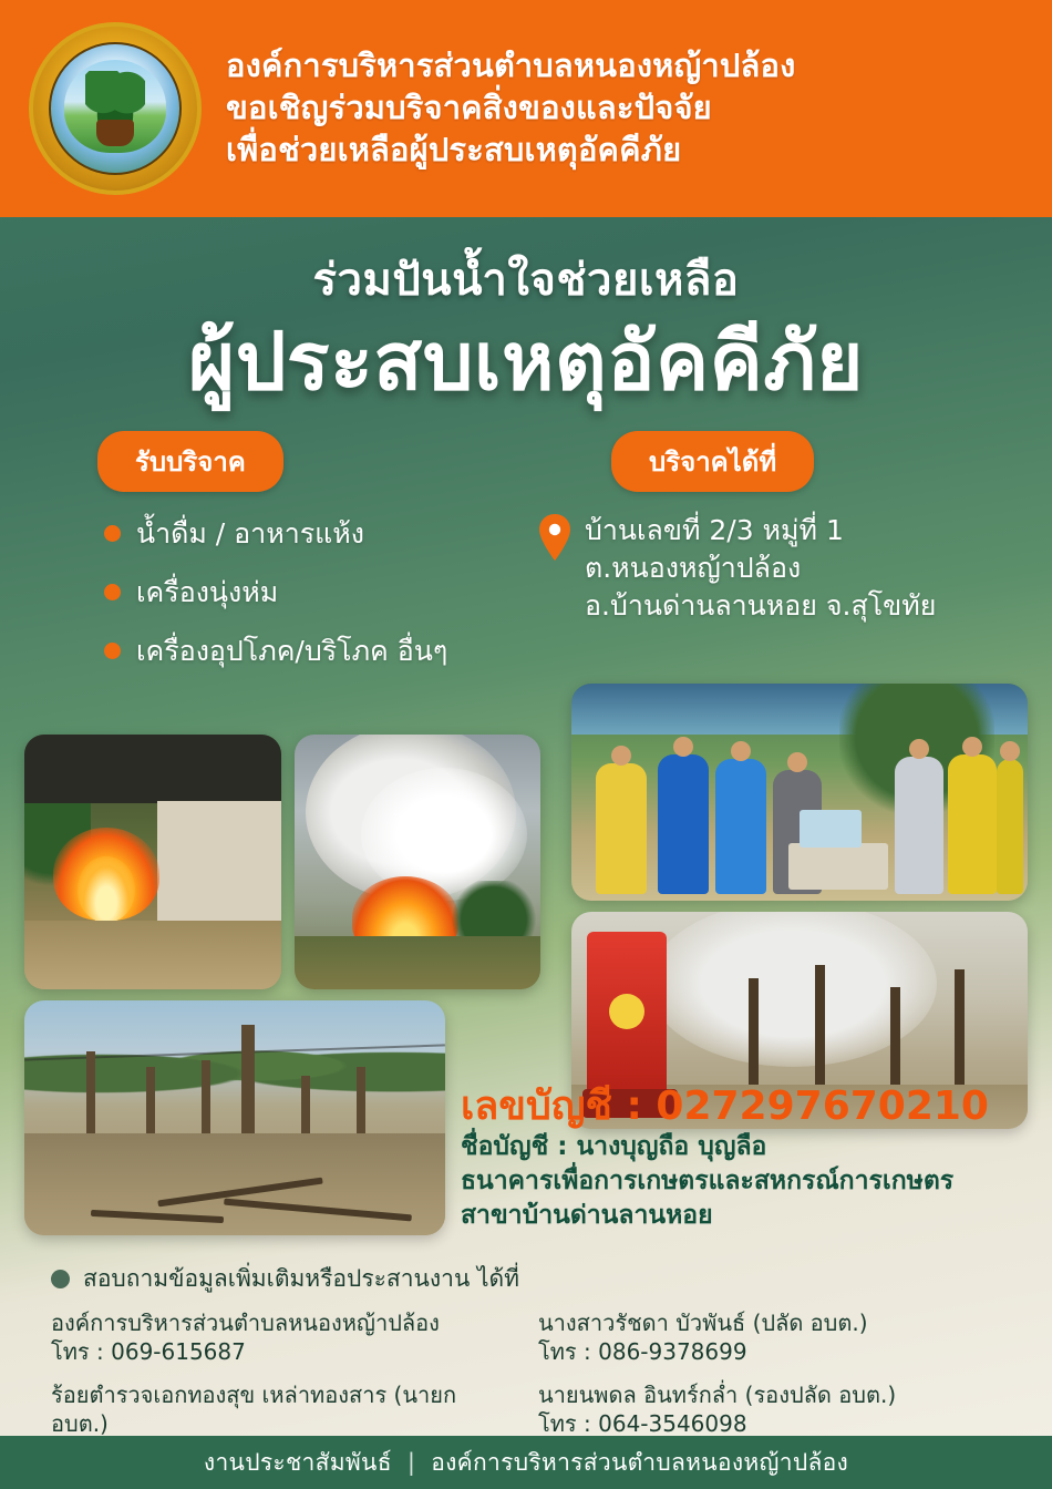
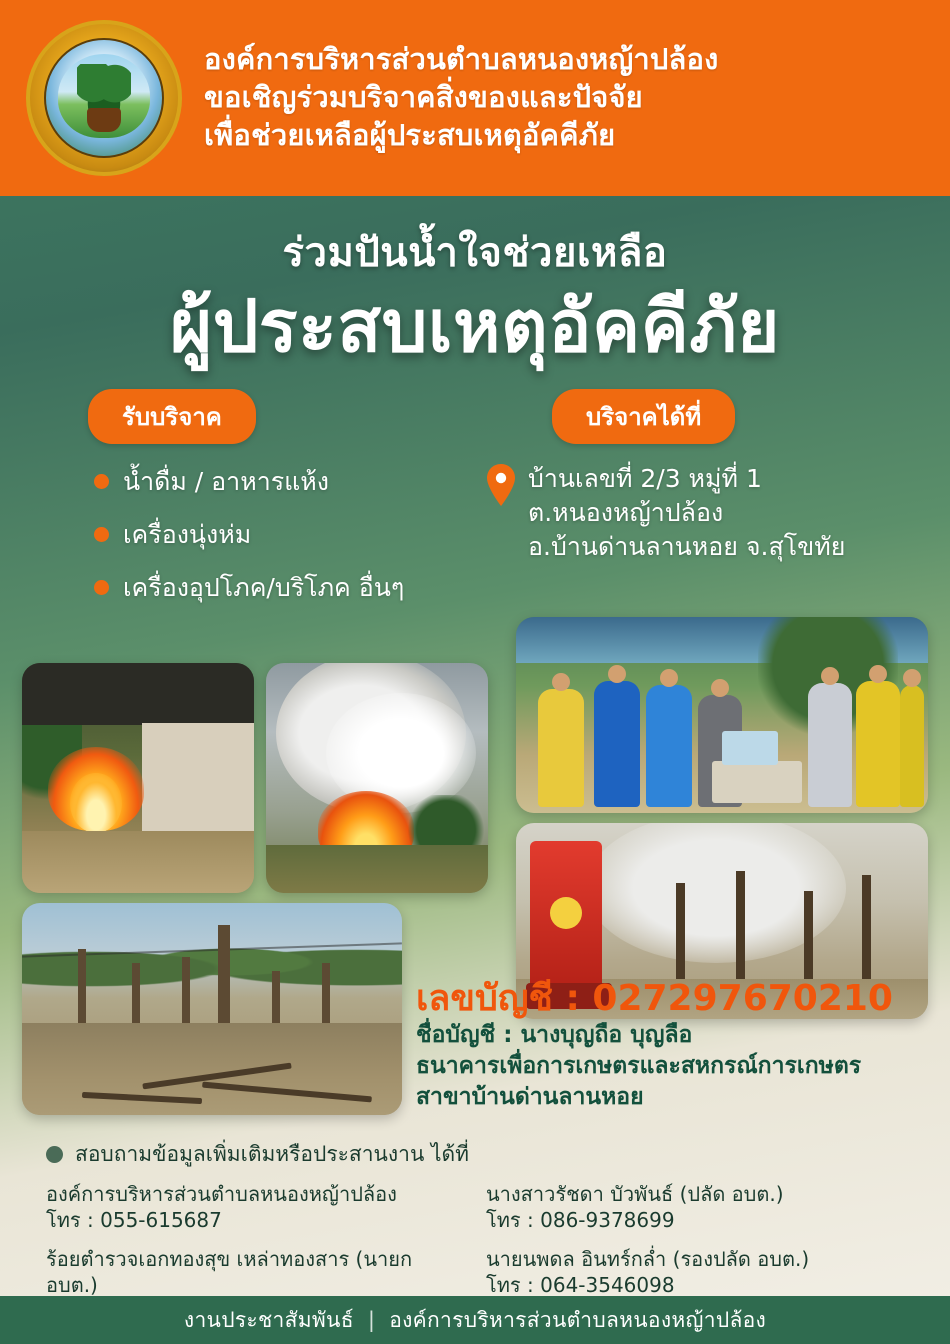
  องค์การบริหารส่วนตำบลหนองหญ้าปล้อง
  ขอเชิญร่วมบริจาคสิ่งของและปัจจัย
  เพื่อช่วยเหลือผู้ประสบเหตุอัคคีภัย
  ร่วมปันน้ำใจช่วยเหลือ
  ผู้ประสบเหตุอัคคีภัย
  รับบริจาค
  น้ำดื่ม / อาหารแห้ง
  เครื่องนุ่งห่ม
  เครื่องอุปโภค/บริโภค อื่นๆ
  บริจาคได้ที่
  บ้านเลขที่ 2/3 หมู่ที่ 1
  ต.หนองหญ้าปล้อง
  อ.บ้านด่านลานหอย จ.สุโขทัย
  เลขบัญชี : 027297670210
  ชื่อบัญชี : นางบุญถือ บุญลือ
  ธนาคารเพื่อการเกษตรและสหกรณ์การเกษตร
  สาขาบ้านด่านลานหอย
  สอบถามข้อมูลเพิ่มเติมหรือประสานงาน ได้ที่
  องค์การบริหารส่วนตำบลหนองหญ้าปล้อง
- โทร : 069-615687
+ โทร : 055-615687
  ร้อยตำรวจเอกทองสุข เหล่าทองสาร (นายก อบต.)
  นางสาวรัชดา บัวพันธ์ (ปลัด อบต.)
  โทร : 086-9378699
  นายนพดล อินทร์กล่ำ (รองปลัด อบต.)
  โทร : 064-3546098
  งานประชาสัมพันธ์
  |
  องค์การบริหารส่วนตำบลหนองหญ้าปล้อง
